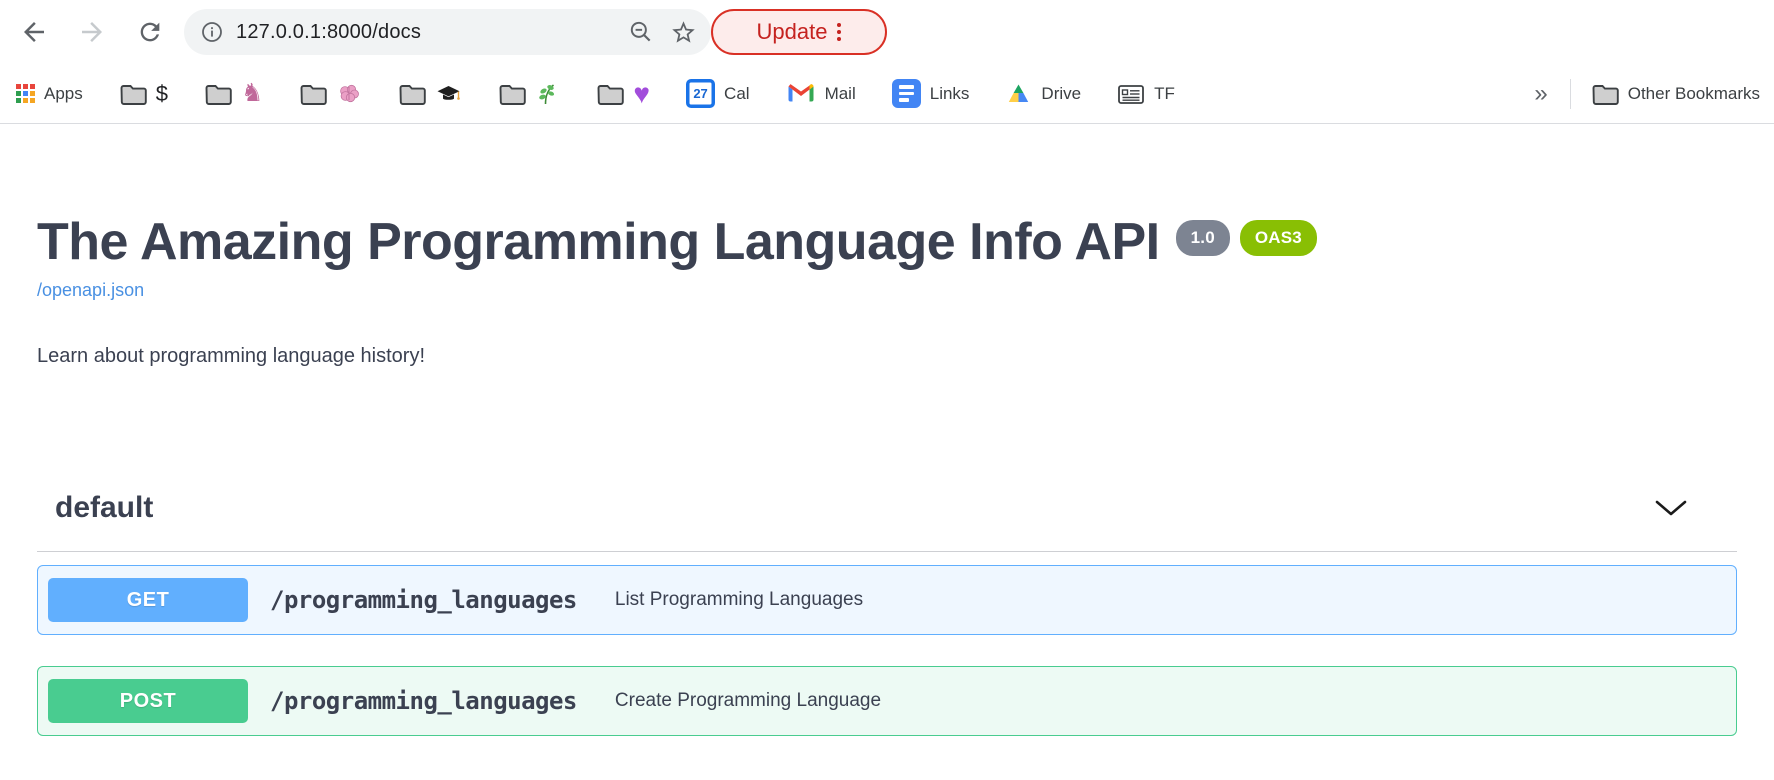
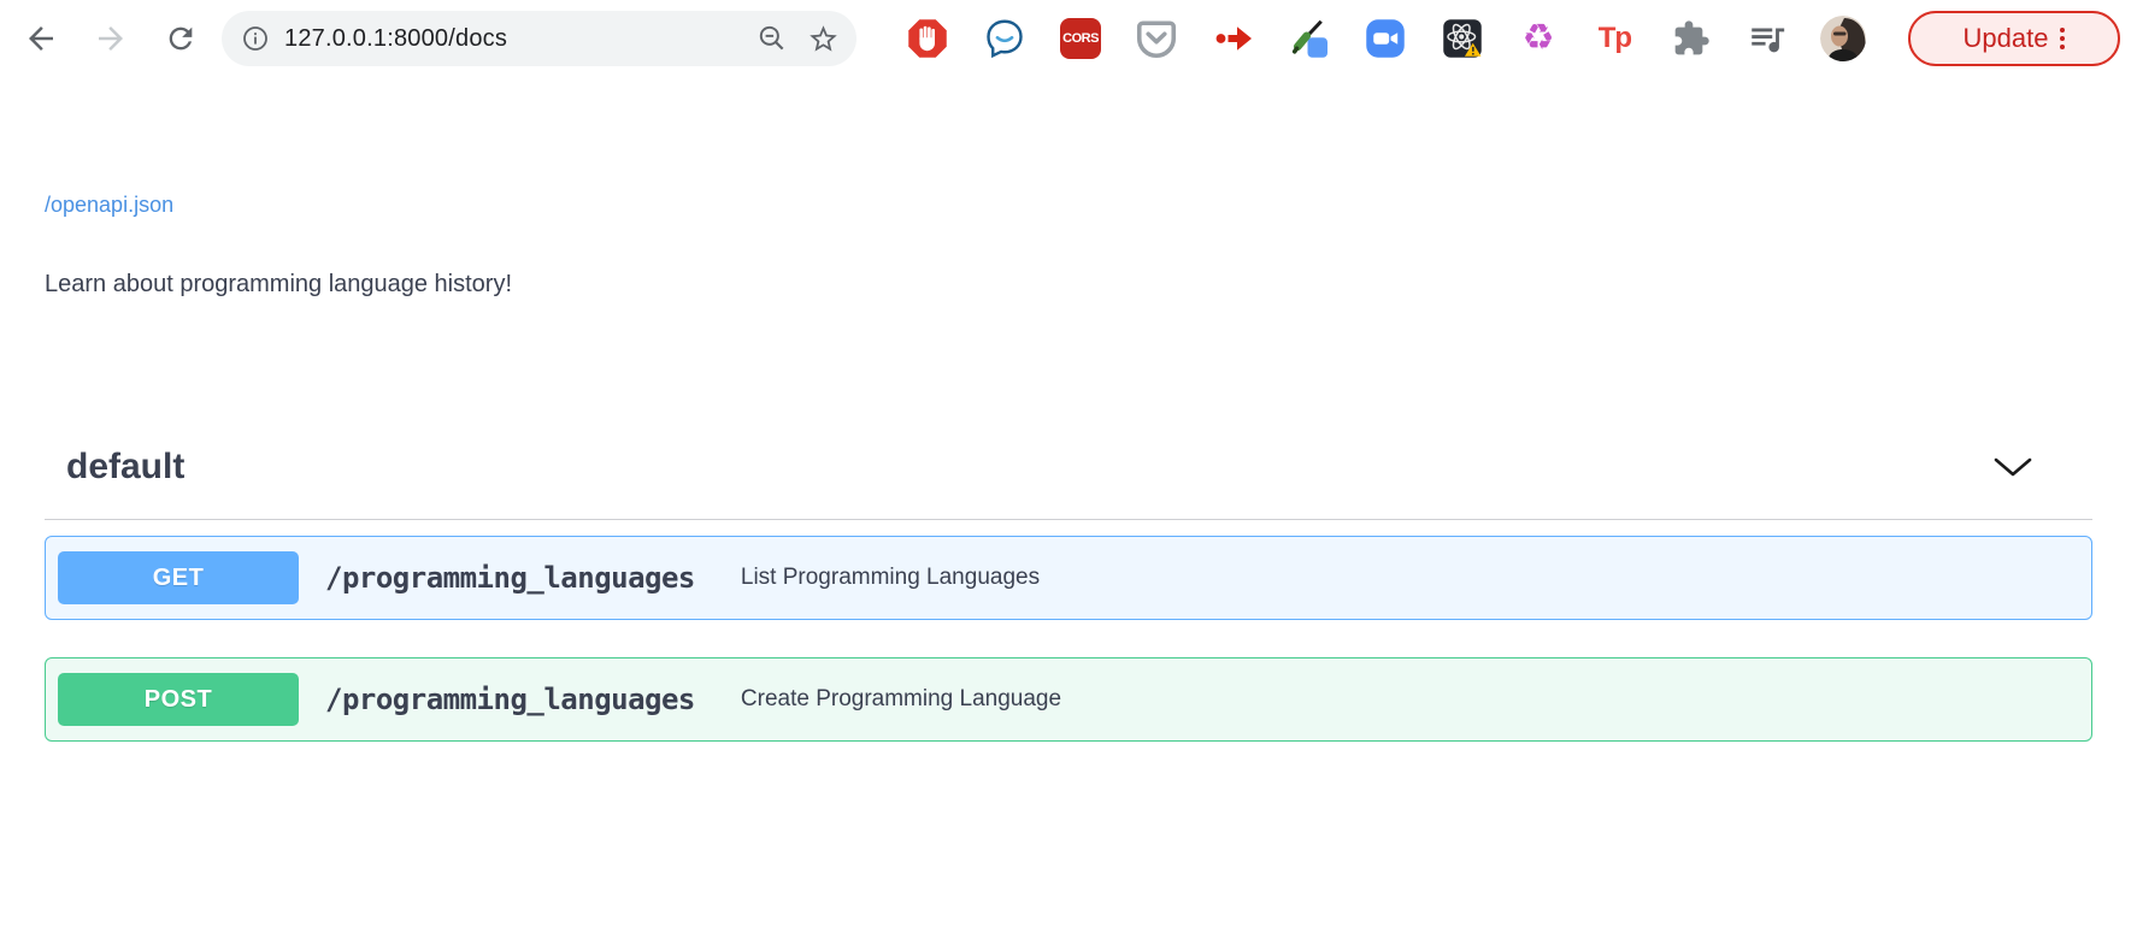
  127.0.0.1:8000/docs
+ CORS
+ ♻
+ Tp
  Update
- Apps
- $
- ♞
- ♥
- 27
- Cal
- Mail
- Links
- Drive
- TF
- »
- Other Bookmarks
- The Amazing Programming Language Info API
- 1.0
- OAS3
  /openapi.json
  Learn about programming language history!
  default
  GET
  /programming_languages
  List Programming Languages
  POST
  /programming_languages
  Create Programming Language
